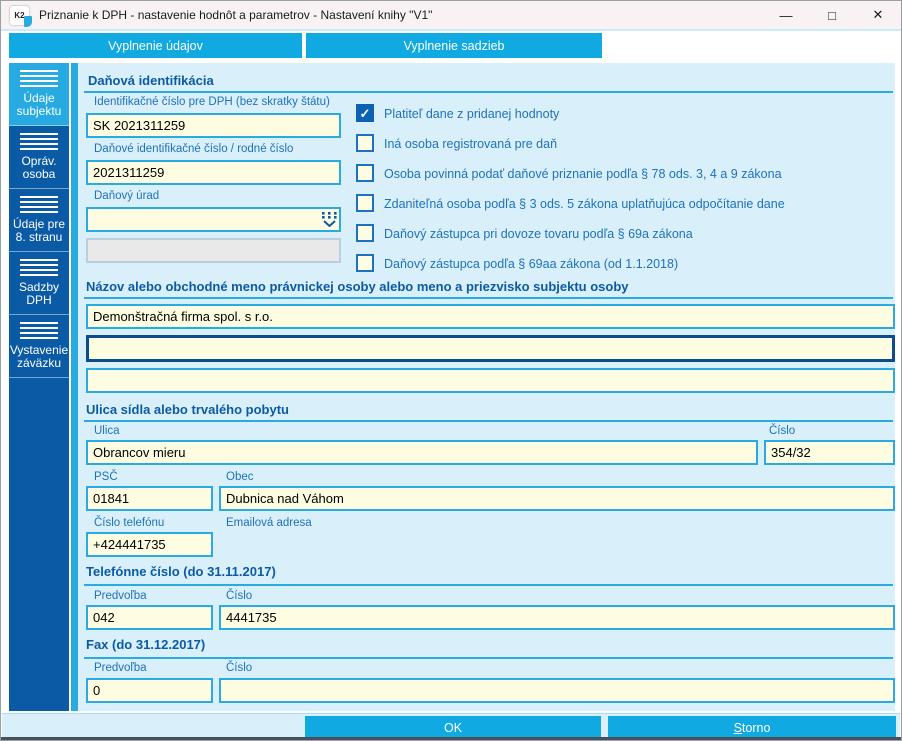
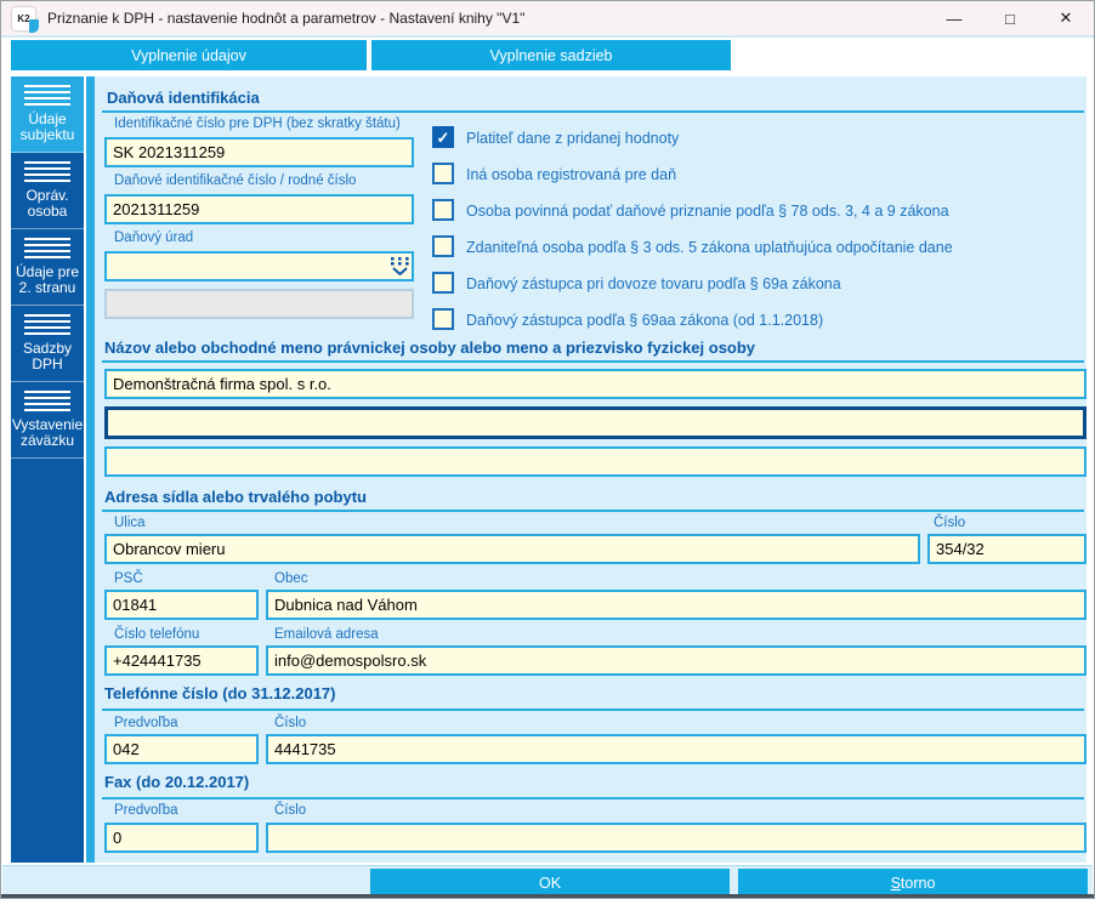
  K2
  Priznanie k DPH - nastavenie hodnôt a parametrov - Nastavení knihy "V1"
  —
  □
  ✕
  Vyplnenie údajov
  Vyplnenie sadzieb
  Údaje subjektu
  Opráv. osoba
- Údaje pre 8. stranu
+ Údaje pre 2. stranu
  Sadzby DPH
  Vystavenie záväzku
  Daňová identifikácia
  Identifikačné číslo pre DPH (bez skratky štátu)
  SK 2021311259
  Daňové identifikačné číslo / rodné číslo
  2021311259
  Daňový úrad
  ✓
  Platiteľ dane z pridanej hodnoty
  Iná osoba registrovaná pre daň
  Osoba povinná podať daňové priznanie podľa § 78 ods. 3, 4 a 9 zákona
  Zdaniteľná osoba podľa § 3 ods. 5 zákona uplatňujúca odpočítanie dane
  Daňový zástupca pri dovoze tovaru podľa § 69a zákona
  Daňový zástupca podľa § 69aa zákona (od 1.1.2018)
- Názov alebo obchodné meno právnickej osoby alebo meno a priezvisko subjektu osoby
+ Názov alebo obchodné meno právnickej osoby alebo meno a priezvisko fyzickej osoby
  Demonštračná firma spol. s r.o.
- Ulica sídla alebo trvalého pobytu
+ Adresa sídla alebo trvalého pobytu
  Ulica
  Číslo
  Obrancov mieru
  354/32
  PSČ
  Obec
  01841
  Dubnica nad Váhom
  Číslo telefónu
  Emailová adresa
  +424441735
+ info@demospolsro.sk
- Telefónne číslo (do 31.11.2017)
+ Telefónne číslo (do 31.12.2017)
  Predvoľba
  Číslo
  042
  4441735
- Fax (do 31.12.2017)
+ Fax (do 20.12.2017)
  Predvoľba
  Číslo
  0
  OK
  Storno
